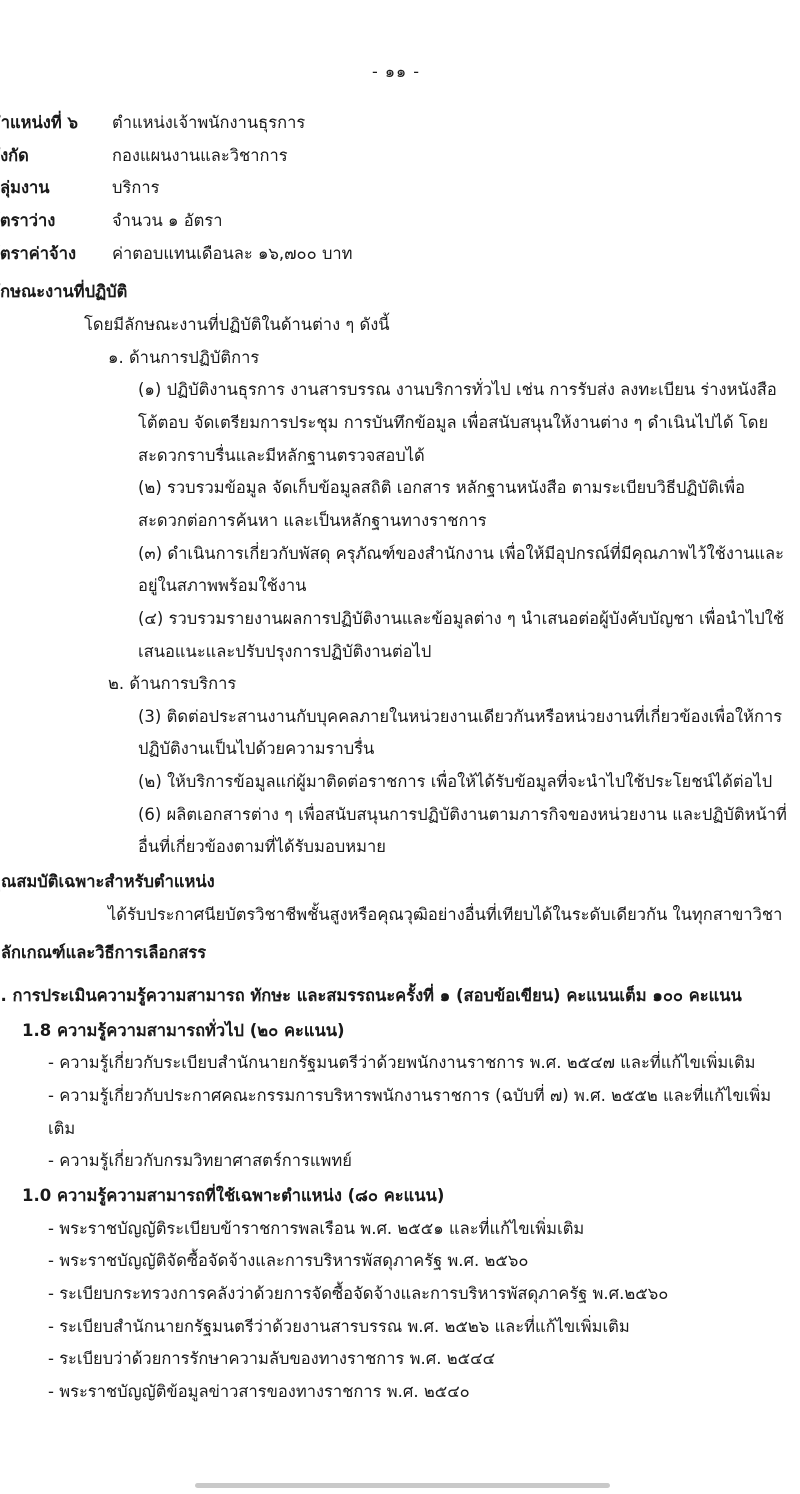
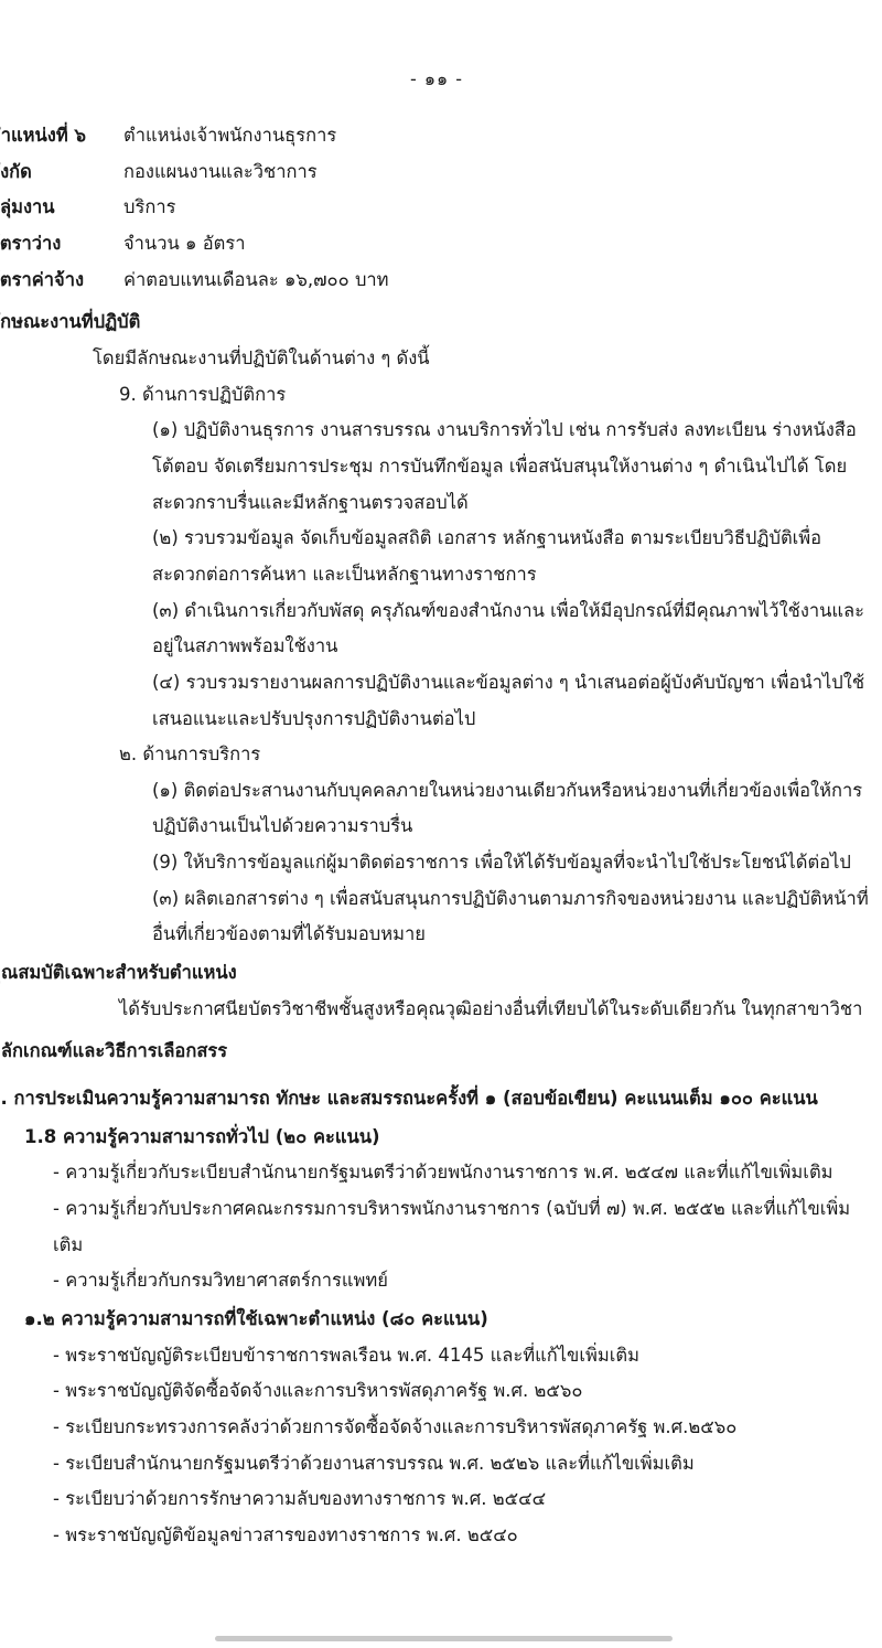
  - ๑๑ -
  แหน่งที่ ๖
  ตำแหน่งเจ้าพนักงานธุรการ
  กองแผนงานและวิชาการ
  ลุ่มงาน
  บริการ
  ตราว่าง
  จำนวน ๑ อัตรา
  ตราค่าจ้าง
  ค่าตอบแทนเดือนละ ๑๖,๗๐๐ บาท
  กษณะงานที่ปฏิบัติ
  โดยมีลักษณะงานที่ปฏิบัติในด้านต่าง ๆ ดังนี้
- ๑. ด้านการปฏิบัติการ
+ 9. ด้านการปฏิบัติการ
  (๑) ปฏิบัติงานธุรการ งานสารบรรณ งานบริการทั่วไป เช่น การรับส่ง ลงทะเบียน ร่างหนังสือโต้ตอบ จัดเตรียมการประชุม การบันทึกข้อมูล เพื่อสนับสนุนให้งานต่าง ๆ ดำเนินไปได้ โดยสะดวกราบรื่นและมีหลักฐานตรวจสอบได้
  (๒) รวบรวมข้อมูล จัดเก็บข้อมูลสถิติ เอกสาร หลักฐานหนังสือ ตามระเบียบวิธีปฏิบัติเพื่อสะดวกต่อการค้นหา และเป็นหลักฐานทางราชการ
  (๓) ดำเนินการเกี่ยวกับพัสดุ ครุภัณฑ์ของสำนักงาน เพื่อให้มีอุปกรณ์ที่มีคุณภาพไว้ใช้งานและอยู่ในสภาพพร้อมใช้งาน
  (๔) รวบรวมรายงานผลการปฏิบัติงานและข้อมูลต่าง ๆ นำเสนอต่อผู้บังคับบัญชา เพื่อนำไปใช้เสนอแนะและปรับปรุงการปฏิบัติงานต่อไป
  ๒. ด้านการบริการ
- (3) ติดต่อประสานงานกับบุคคลภายในหน่วยงานเดียวกันหรือหน่วยงานที่เกี่ยวข้องเพื่อให้การปฏิบัติงานเป็นไปด้วยความราบรื่น
+ (๑) ติดต่อประสานงานกับบุคคลภายในหน่วยงานเดียวกันหรือหน่วยงานที่เกี่ยวข้องเพื่อให้การปฏิบัติงานเป็นไปด้วยความราบรื่น
- (๒) ให้บริการข้อมูลแก่ผู้มาติดต่อราชการ เพื่อให้ได้รับข้อมูลที่จะนำไปใช้ประโยชน์ได้ต่อไป
+ (9) ให้บริการข้อมูลแก่ผู้มาติดต่อราชการ เพื่อให้ได้รับข้อมูลที่จะนำไปใช้ประโยชน์ได้ต่อไป
- (6) ผลิตเอกสารต่าง ๆ เพื่อสนับสนุนการปฏิบัติงานตามภารกิจของหน่วยงาน และปฏิบัติหน้าที่อื่นที่เกี่ยวข้องตามที่ได้รับมอบหมาย
+ (๓) ผลิตเอกสารต่าง ๆ เพื่อสนับสนุนการปฏิบัติงานตามภารกิจของหน่วยงาน และปฏิบัติหน้าที่อื่นที่เกี่ยวข้องตามที่ได้รับมอบหมาย
  ณสมบัติเฉพาะสำหรับตำแหน่ง
  ได้รับประกาศนียบัตรวิชาชีพชั้นสูงหรือคุณวุฒิอย่างอื่นที่เทียบได้ในระดับเดียวกัน ในทุกสาขาวิชา
  ลักเกณฑ์และวิธีการเลือกสรร
  . การประเมินความรู้ความสามารถ ทักษะ และสมรรถนะครั้งที่ ๑ (สอบข้อเขียน) คะแนนเต็ม ๑๐๐ คะแนน
  1.8 ความรู้ความสามารถทั่วไป (๒๐ คะแนน)
  - ความรู้เกี่ยวกับระเบียบสำนักนายกรัฐมนตรีว่าด้วยพนักงานราชการ พ.ศ. ๒๕๔๗ และที่แก้ไขเพิ่มเติม
  - ความรู้เกี่ยวกับประกาศคณะกรรมการบริหารพนักงานราชการ (ฉบับที่ ๗) พ.ศ. ๒๕๕๒ และที่แก้ไขเพิ่มเติม
  - ความรู้เกี่ยวกับกรมวิทยาศาสตร์การแพทย์
- 1.0 ความรู้ความสามารถที่ใช้เฉพาะตำแหน่ง (๘๐ คะแนน)
+ ๑.๒ ความรู้ความสามารถที่ใช้เฉพาะตำแหน่ง (๘๐ คะแนน)
- - พระราชบัญญัติระเบียบข้าราชการพลเรือน พ.ศ. ๒๕๕๑ และที่แก้ไขเพิ่มเติม
+ - พระราชบัญญัติระเบียบข้าราชการพลเรือน พ.ศ. 4145 และที่แก้ไขเพิ่มเติม
  - พระราชบัญญัติจัดซื้อจัดจ้างและการบริหารพัสดุภาครัฐ พ.ศ. ๒๕๖๐
  - ระเบียบกระทรวงการคลังว่าด้วยการจัดซื้อจัดจ้างและการบริหารพัสดุภาครัฐ พ.ศ.๒๕๖๐
  - ระเบียบสำนักนายกรัฐมนตรีว่าด้วยงานสารบรรณ พ.ศ. ๒๕๒๖ และที่แก้ไขเพิ่มเติม
  - ระเบียบว่าด้วยการรักษาความลับของทางราชการ พ.ศ. ๒๕๔๔
  - พระราชบัญญัติข้อมูลข่าวสารของทางราชการ พ.ศ. ๒๕๔๐
